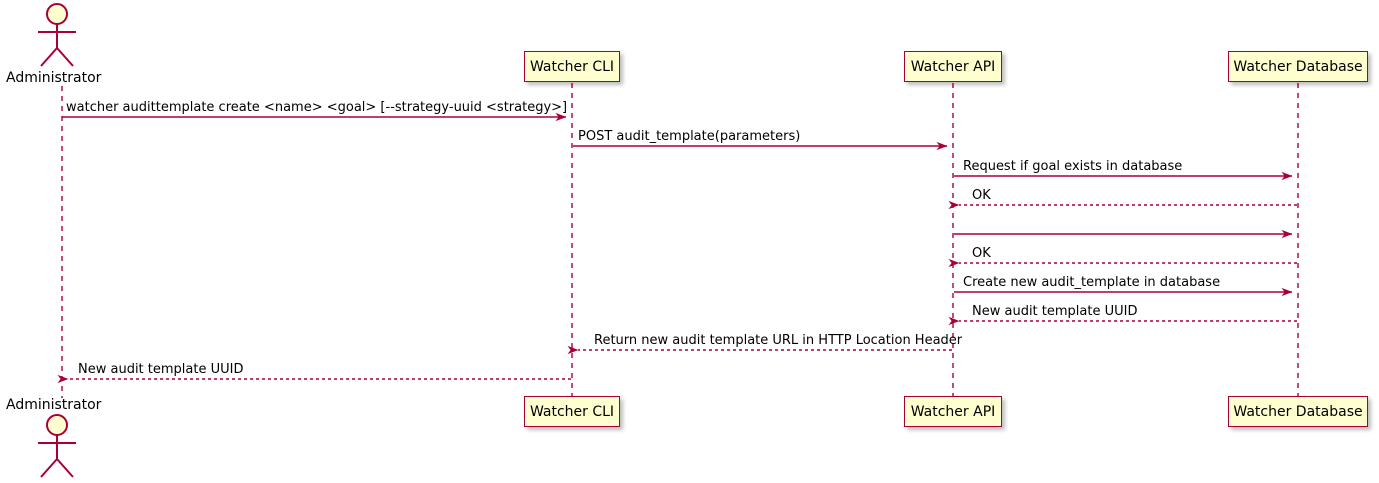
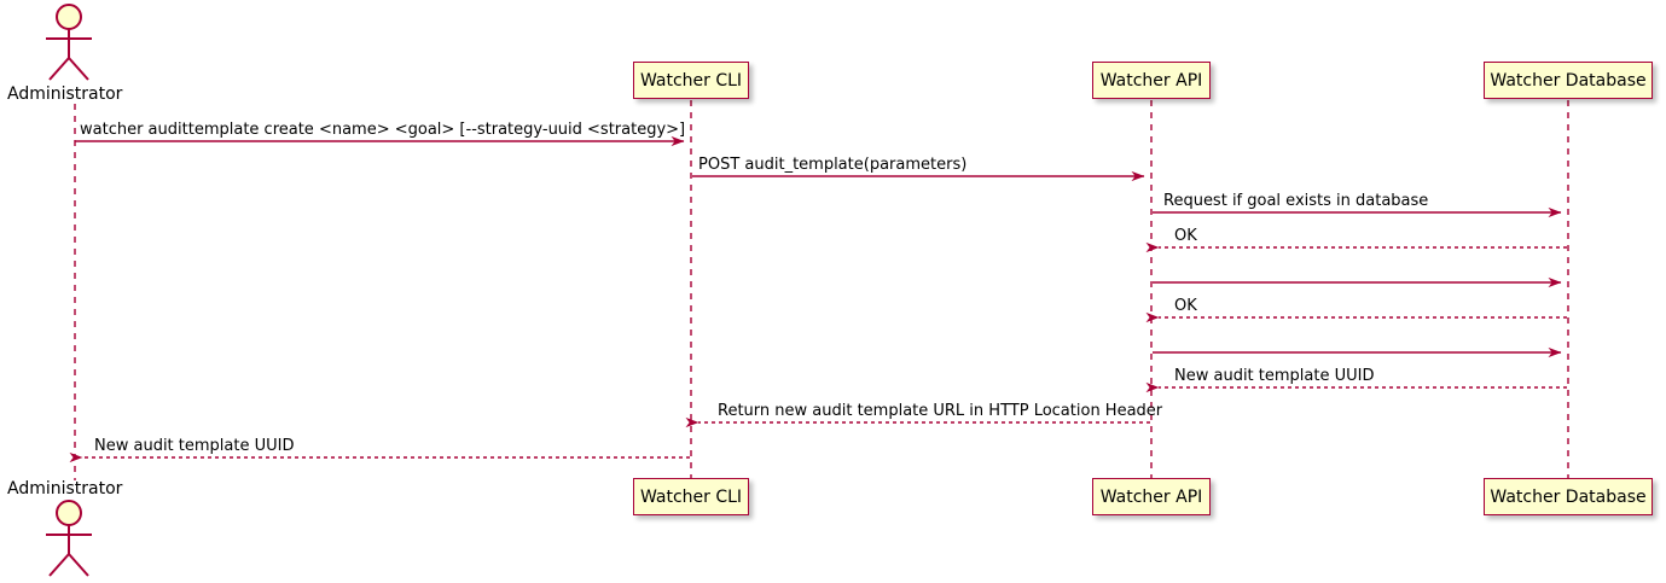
  Administrator
  Administrator
  Watcher CLI
  Watcher API
  Watcher Database
  Watcher CLI
  Watcher API
  Watcher Database
  watcher audittemplate create <name> <goal> [--strategy-uuid <strategy>]
  POST audit_template(parameters)
  Request if goal exists in database
  OK
  OK
- Create new audit_template in database
  New audit template UUID
  Return new audit template URL in HTTP Location Header
  New audit template UUID
